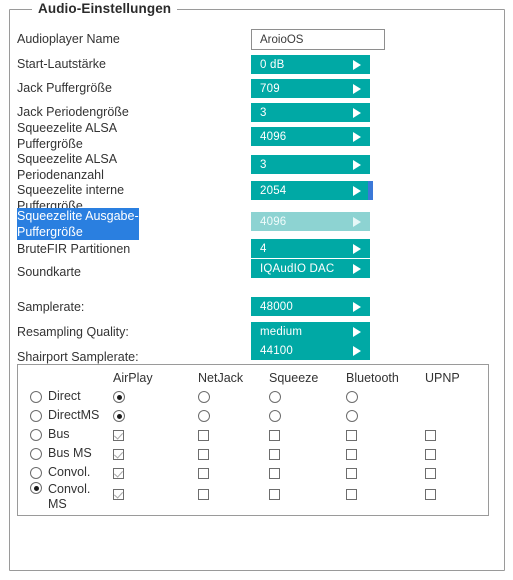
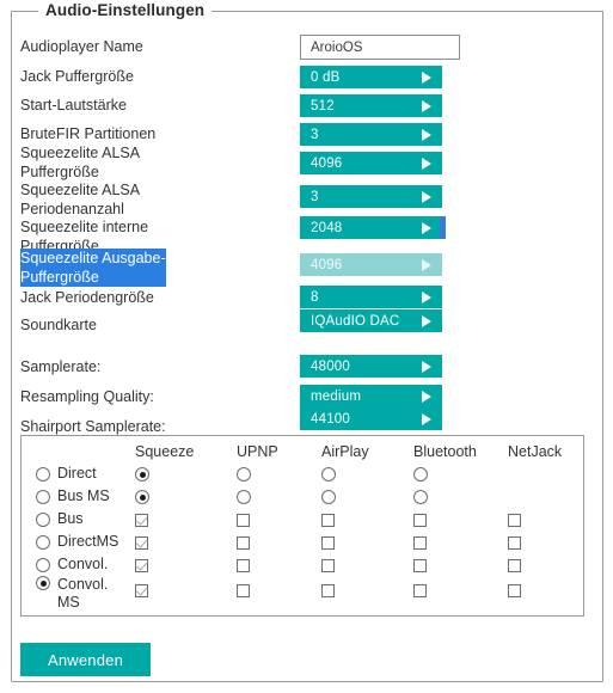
  Audio-Einstellungen
  Audioplayer Name
  AroioOS
- Start-Lautstärke
+ Jack Puffergröße
  0 dB
- Jack Puffergröße
+ Start-Lautstärke
- 709
+ 512
- Jack Periodengröße
+ BruteFIR Partitionen
  3
  Squeezelite ALSA
  Puffergröße
  4096
  Squeezelite ALSA
  Periodenanzahl
  3
  Squeezelite interne
  Puffergröße
- 2054
+ 2048
  Squeezelite Ausgabe-
  Puffergröße
  4096
- BruteFIR Partitionen
+ Jack Periodengröße
- 4
+ 8
  Soundkarte
  IQAudIO DAC
  Samplerate:
  48000
  Resampling Quality:
  medium
  Shairport Samplerate:
  44100
- AirPlay
+ Squeeze
- NetJack
+ UPNP
- Squeeze
+ AirPlay
  Bluetooth
- UPNP
+ NetJack
  Direct
- DirectMS
+ Bus MS
  Bus
- Bus MS
+ DirectMS
  Convol.
  Convol.
  MS
+ Anwenden
